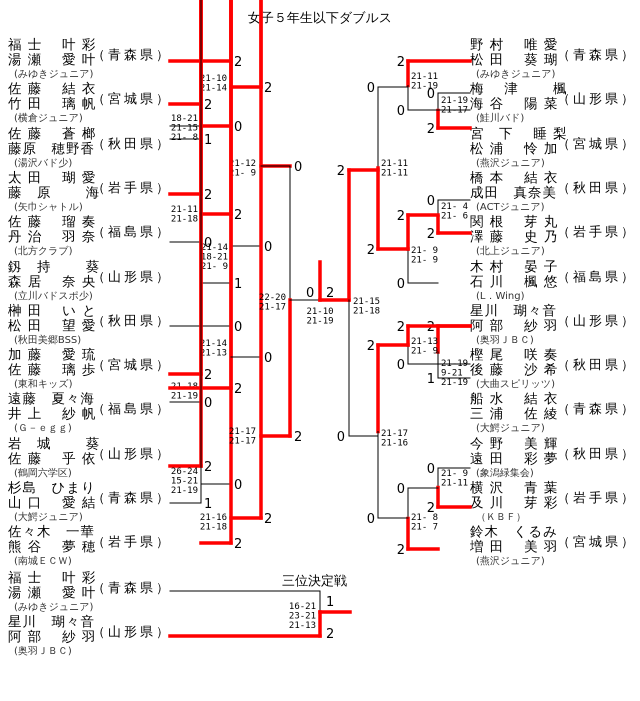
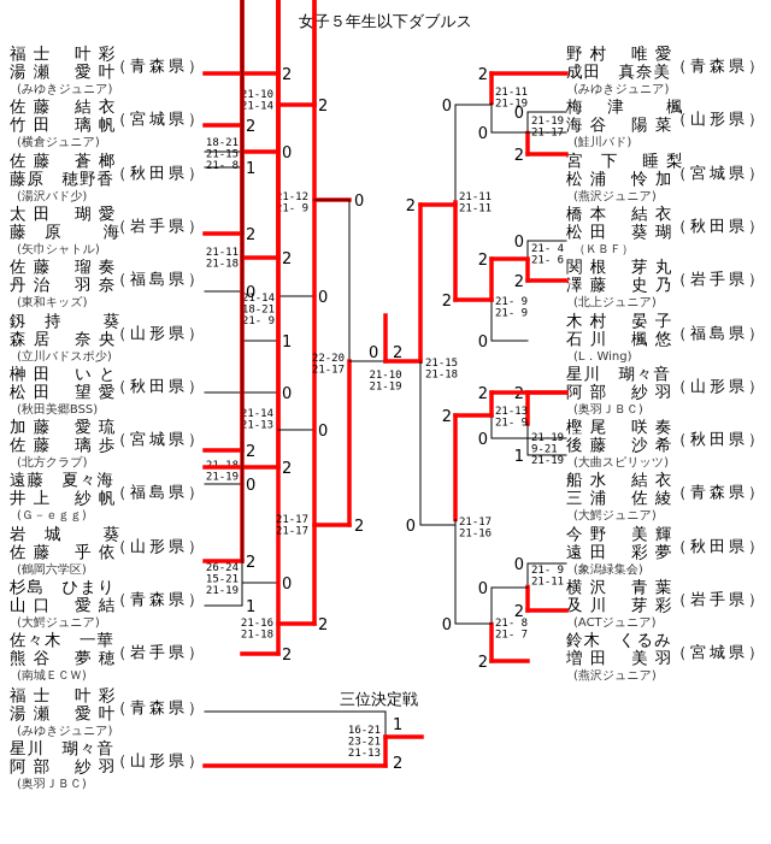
  女子５年生以下ダブルス
  三位決定戦
  福 士 叶 彩
  湯 瀬 愛 叶
  (みゆきジュニア)
  （青森県）
  佐 藤 結 衣
  竹 田 璃 帆
  (横倉ジュニア)
  （宮城県）
  佐 藤 蒼 榔
  藤原 穂野香
  (湯沢バド少)
  （秋田県）
  太 田 瑚 愛
  藤 原 海
  (矢巾シャトル)
  （岩手県）
  佐 藤 瑠 奏
  丹 治 羽 奈
- (北方クラブ)
+ (東和キッズ)
  （福島県）
  釼 持 葵
  森 居 奈 央
  (立川バドスポ少)
  （山形県）
  榊 田 い と
  松 田 望 愛
  (秋田美郷BSS)
  （秋田県）
  加 藤 愛 琉
  佐 藤 璃 歩
- (東和キッズ)
+ (北方クラブ)
  （宮城県）
  遠藤 夏々海
  井 上 紗 帆
  (Ｇ－ｅｇｇ)
  （福島県）
  岩 城 葵
  佐 藤 乎 依
  (鶴岡六学区)
  （山形県）
  杉島 ひまり
  山 口 愛 結
  (大鰐ジュニア)
  （青森県）
  佐々木 一華
  熊 谷 夢 穂
  (南城ＥＣＷ)
  （岩手県）
  野 村 唯 愛
- 松 田 葵 瑚
+ 成田 真奈美
  (みゆきジュニア)
  （青森県）
  梅 津 楓
  海 谷 陽 菜
  (鮭川バド)
  （山形県）
  宮 下 睡 梨
  松 浦 怜 加
  (燕沢ジュニア)
  （宮城県）
  橋 本 結 衣
- 成田 真奈美
+ 松 田 葵 瑚
- (ACTジュニア)
+ （ＫＢＦ）
  （秋田県）
  関 根 芽 丸
  澤 藤 史 乃
  (北上ジュニア)
  （岩手県）
  木 村 晏 子
  石 川 楓 悠
  (L．Wing)
  （福島県）
  星川 瑚々音
  阿 部 紗 羽
  (奥羽ＪＢＣ)
  （山形県）
  樫 尾 咲 奏
  後 藤 沙 希
  (大曲スピリッツ)
  （秋田県）
  船 水 結 衣
  三 浦 佐 綾
  (大鰐ジュニア)
  （青森県）
  今 野 美 輝
  遠 田 彩 夢
  (象潟緑集会)
  （秋田県）
  横 沢 青 葉
  及 川 芽 彩
- （ＫＢＦ）
+ (ACTジュニア)
  （岩手県）
  鈴木 くるみ
  増 田 美 羽
  (燕沢ジュニア)
  （宮城県）
  福 士 叶 彩
  湯 瀬 愛 叶
  (みゆきジュニア)
  （青森県）
  星川 瑚々音
  阿 部 紗 羽
  (奥羽ＪＢＣ)
  （山形県）
  2
  1
  18-21
  21-15
  21- 8
  2
  0
  1-10
  1-14
  2
  0
  21-11
  21-18
  2
  1
  21-14
  18-21
  21- 9
  2
  0
  1-12
  1- 9
  2
  0
  21-19
  0
  2
  1-14
  1-13
  2
  1
  26-24
  15-21
  21-19
  0
  2
  21-16
  21-18
  0
  2
  21-17
  21-17
  0
  2
  22-20
  21-17
  0
  2
  21-10
  21-19
  2
  0
  21-15
  21-18
  0
  2
  21-19
  2
  0
  21-11
  21-19
  0
  2
  21- 4
  21- 6
  2
  0
  21- 9
  21- 9
  0
  2
  21-11
  21-11
  1
  9-21
  21-19
  2
  0
  21-13
  21- 9
  0
  2
  21- 9
  21-11
  0
  2
  21- 8
  21- 7
  2
  0
  21-17
  21-16
  1
  2
  16-21
  23-21
  21-13
